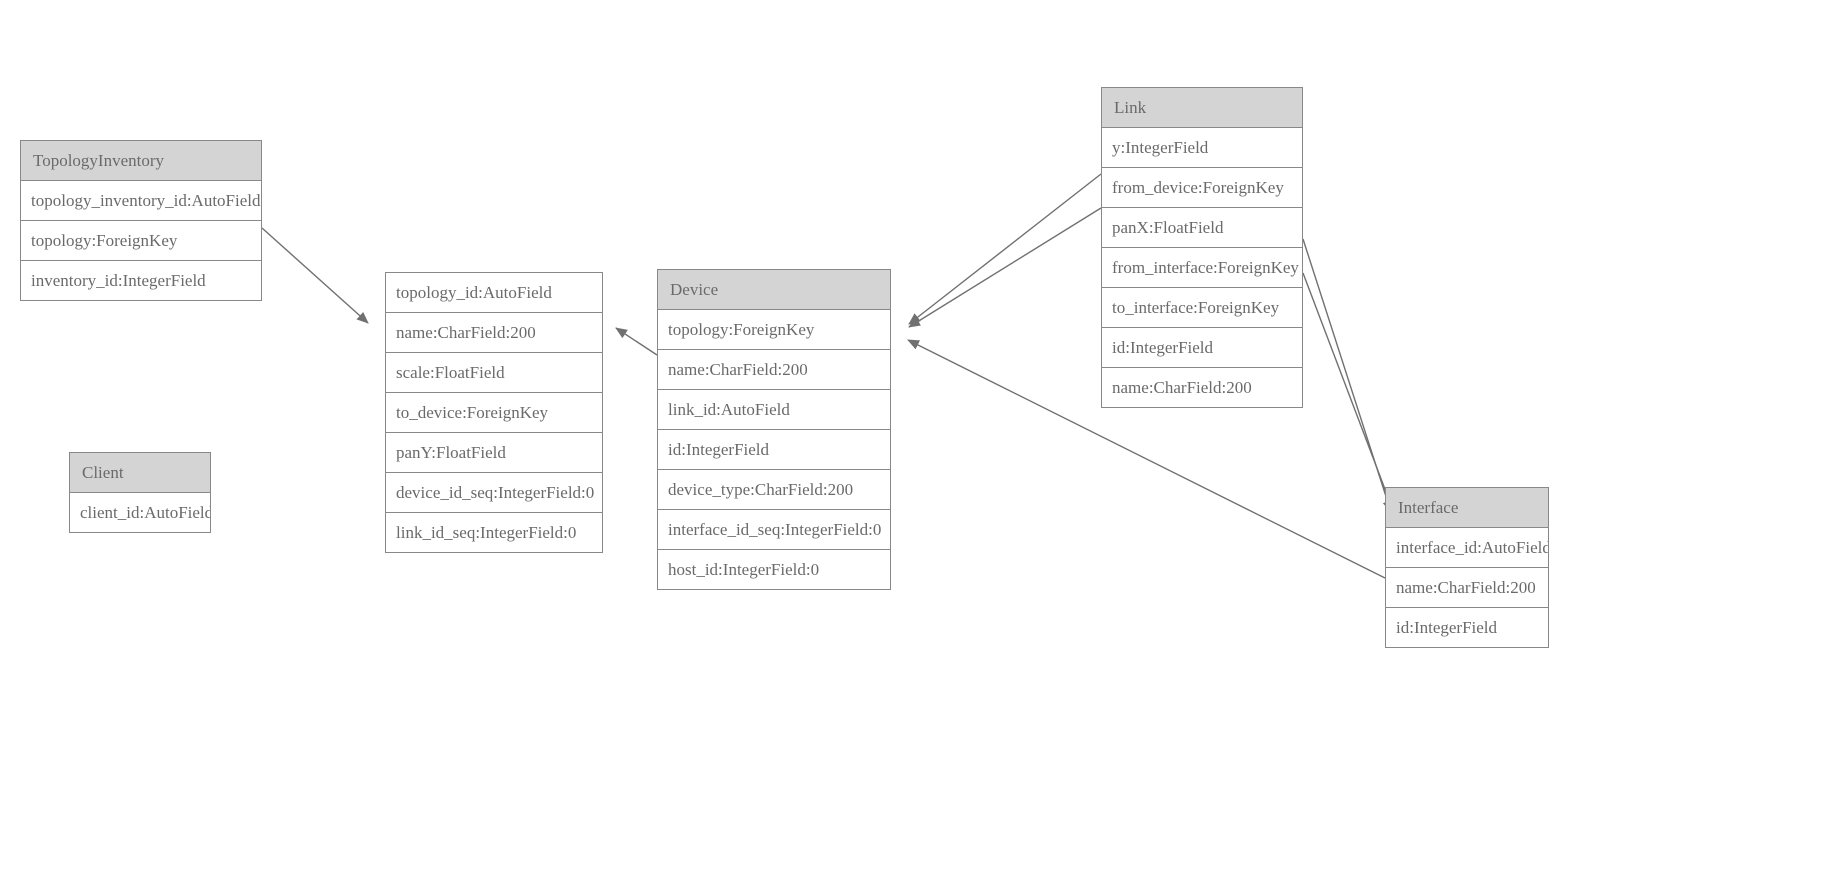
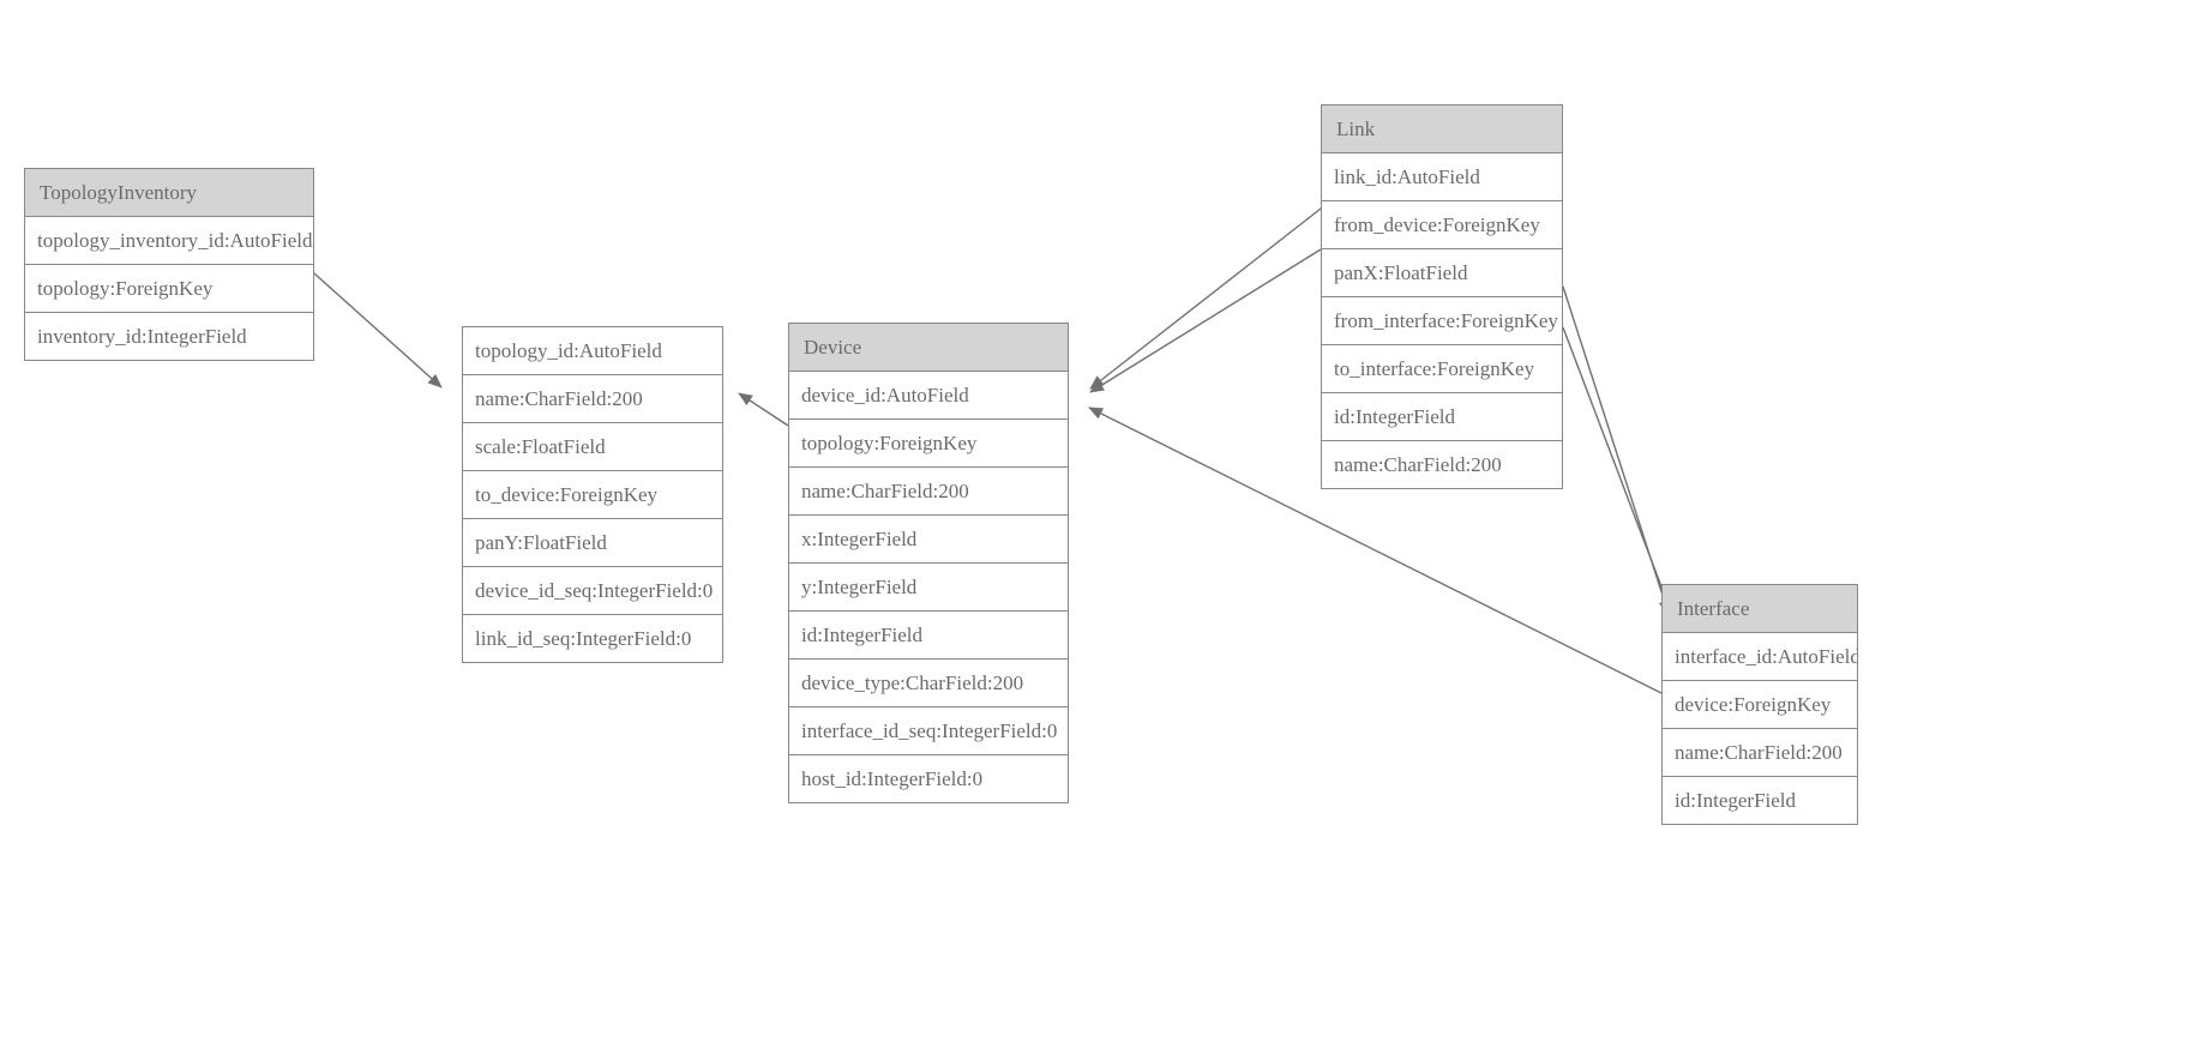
  TopologyInventory
  topology_inventory_id:AutoField
  topology:ForeignKey
  inventory_id:IntegerField
- Client
- client_id:AutoField
  topology_id:AutoField
  name:CharField:200
  scale:FloatField
  to_device:ForeignKey
  panY:FloatField
  device_id_seq:IntegerField:0
  link_id_seq:IntegerField:0
  Device
+ device_id:AutoField
  topology:ForeignKey
  name:CharField:200
+ x:IntegerField
- link_id:AutoField
+ y:IntegerField
  id:IntegerField
  device_type:CharField:200
  interface_id_seq:IntegerField:0
  host_id:IntegerField:0
  Link
- y:IntegerField
+ link_id:AutoField
  from_device:ForeignKey
  panX:FloatField
  from_interface:ForeignKey
  to_interface:ForeignKey
  id:IntegerField
  name:CharField:200
  Interface
  interface_id:AutoField
+ device:ForeignKey
  name:CharField:200
  id:IntegerField
